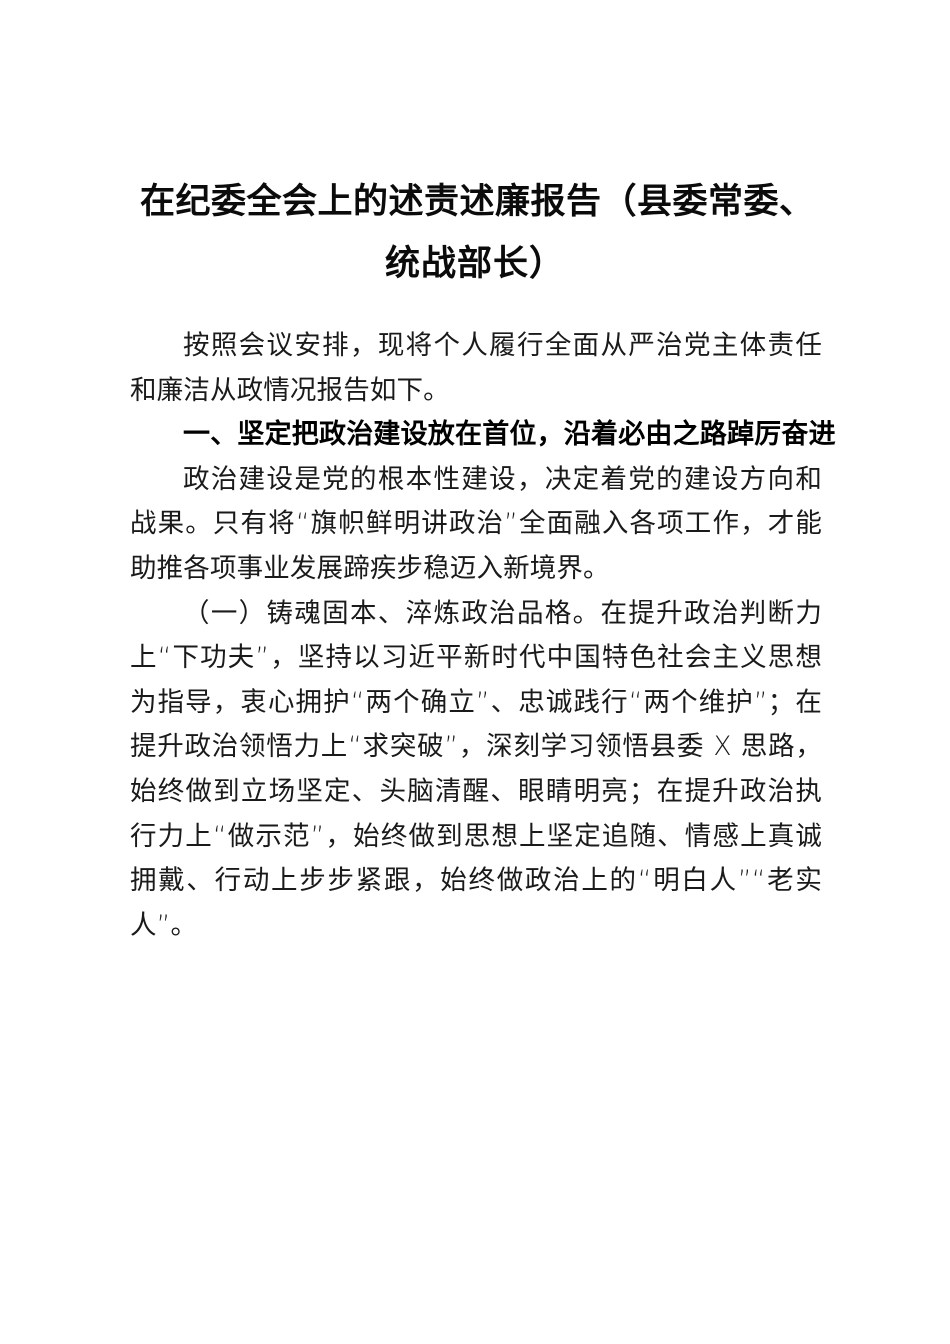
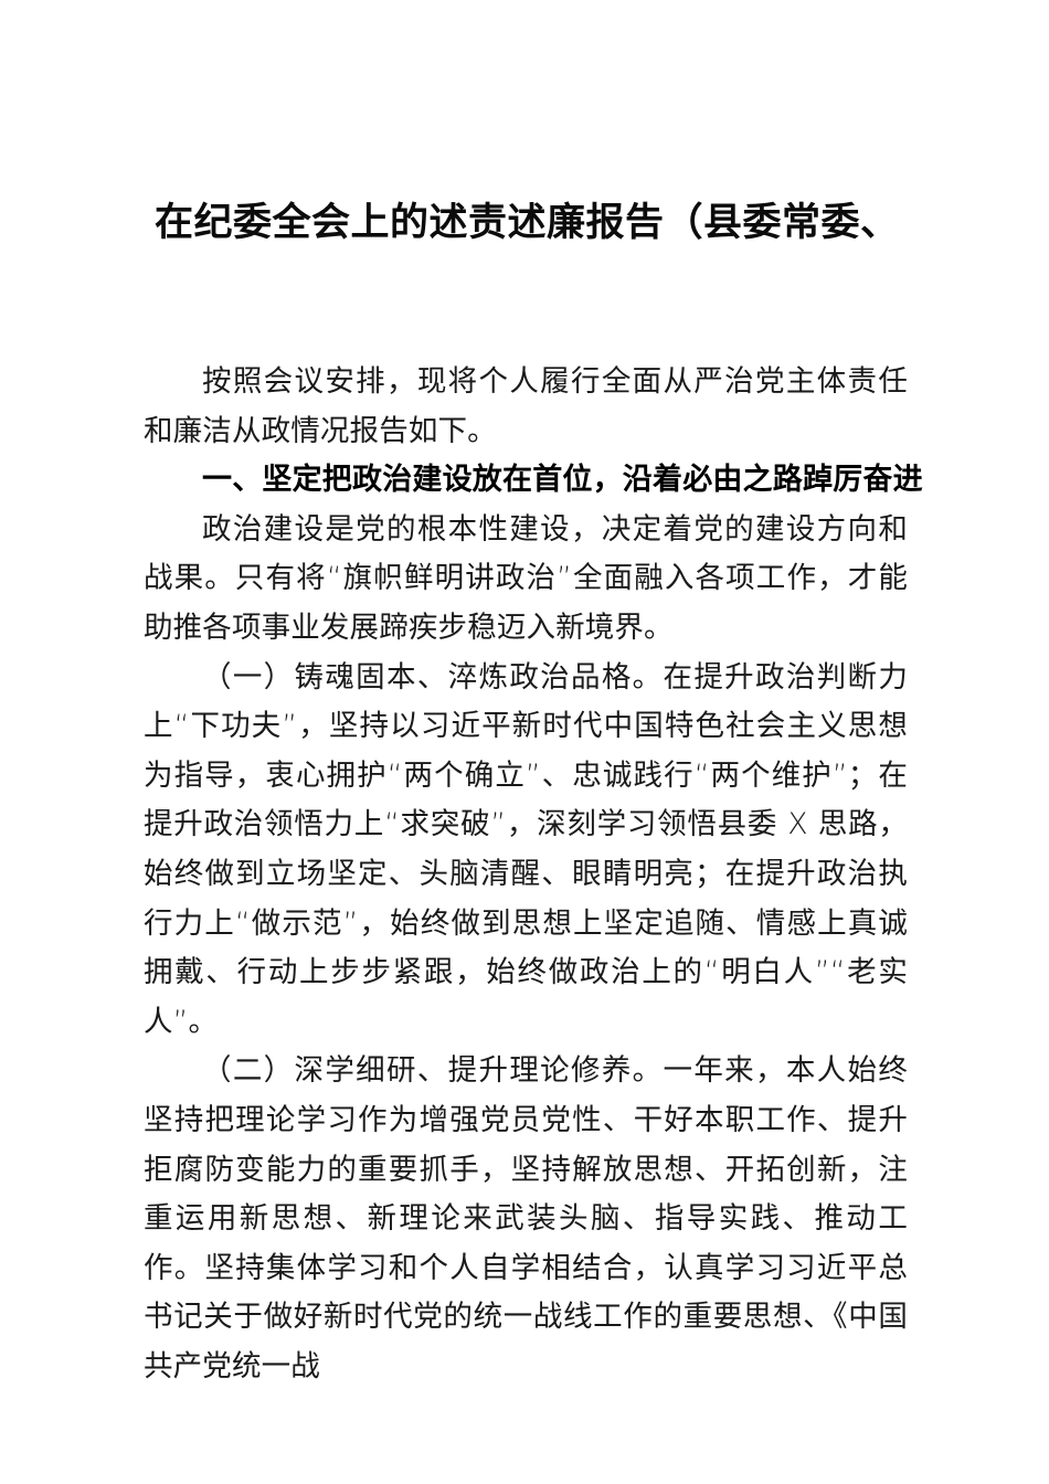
  在纪委全会上的述责述廉报告（县委常委、
- 统战部长）
  按照会议安排，现将个人履行全面从严治党主体责任和廉洁从政情况报告如下。
  一、坚定把政治建设放在首位，沿着必由之路踔厉奋进
  政治建设是党的根本性建设，决定着党的建设方向和战果。只有将“旗帜鲜明讲政治”全面融入各项工作，才能助推各项事业发展蹄疾步稳迈入新境界。
  （一）铸魂固本、淬炼政治品格。在提升政治判断力上“下功夫”，坚持以习近平新时代中国特色社会主义思想为指导，衷心拥护“两个确立”、忠诚践行“两个维护”；在提升政治领悟力上“求突破”，深刻学习领悟县委 X 思路，始终做到立场坚定、头脑清醒、眼睛明亮；在提升政治执行力上“做示范”，始终做到思想上坚定追随、情感上真诚拥戴、行动上步步紧跟，始终做政治上的“明白人”“老实人”。
+ （二）深学细研、提升理论修养。一年来，本人始终坚持把理论学习作为增强党员党性、干好本职工作、提升拒腐防变能力的重要抓手，坚持解放思想、开拓创新，注重运用新思想、新理论来武装头脑、指导实践、推动工作。坚持集体学习和个人自学相结合，认真学习习近平总书记关于做好新时代党的统一战线工作的重要思想、《中国共产党统一战
